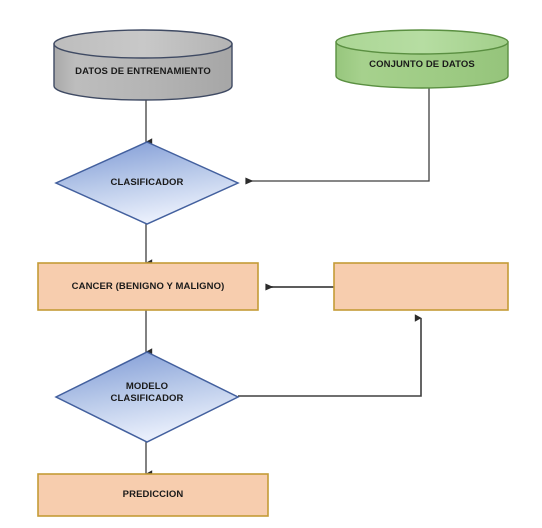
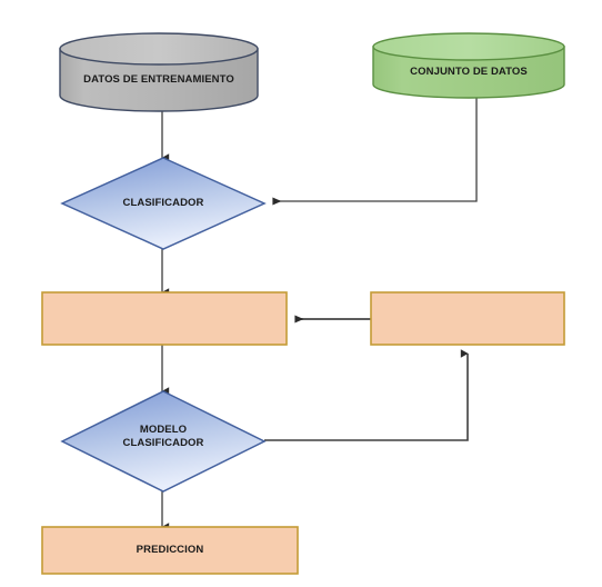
  DATOS DE ENTRENAMIENTO
  CONJUNTO DE DATOS
  CLASIFICADOR
- CANCER (BENIGNO Y MALIGNO)
  MODELO
  CLASIFICADOR
  PREDICCION
